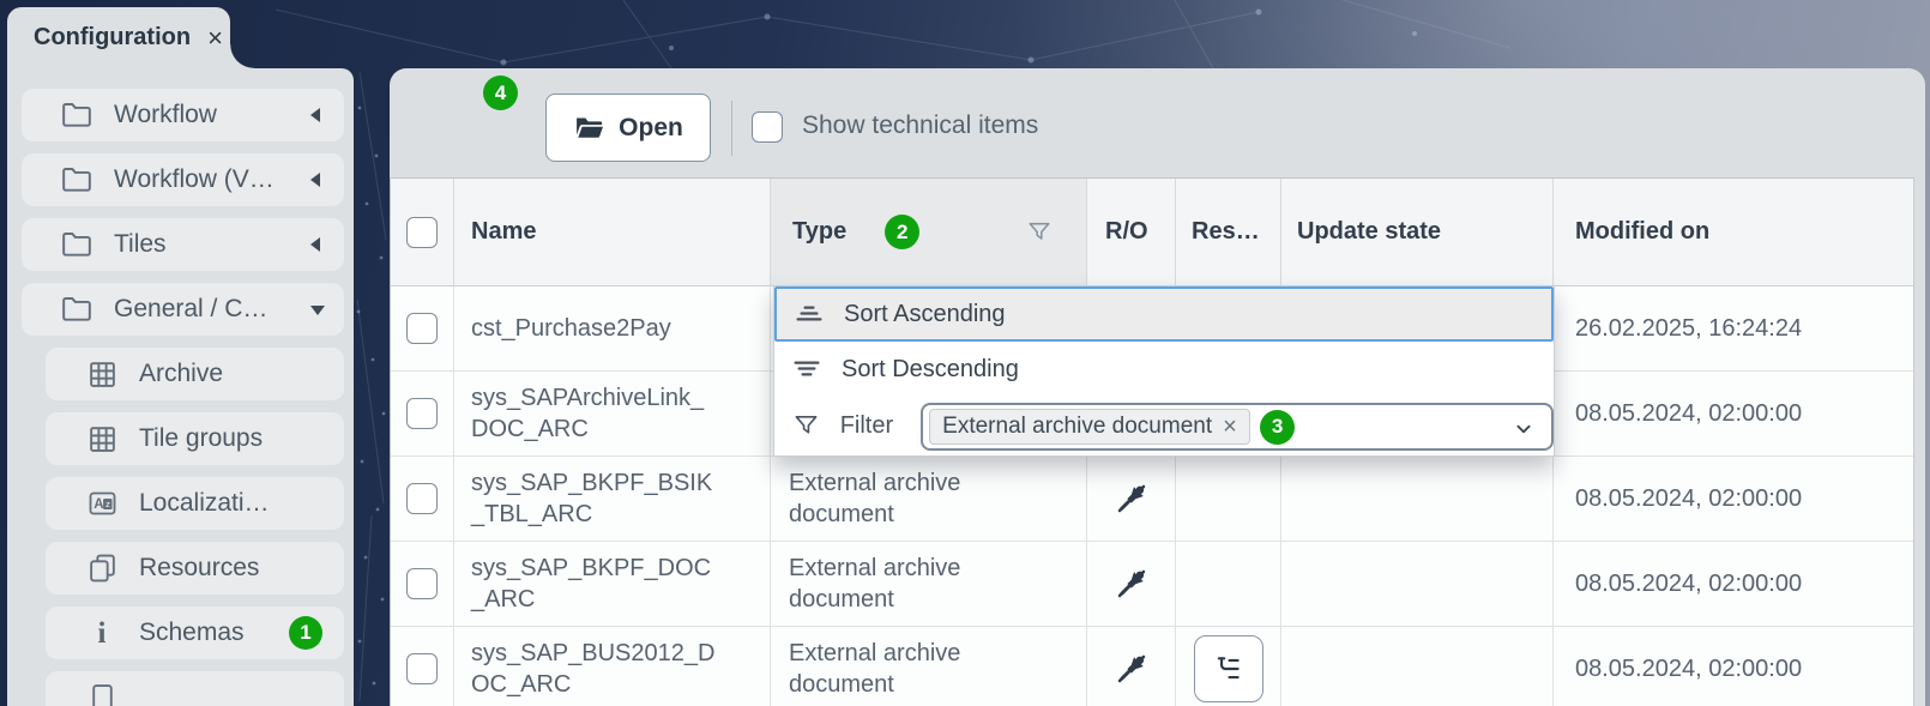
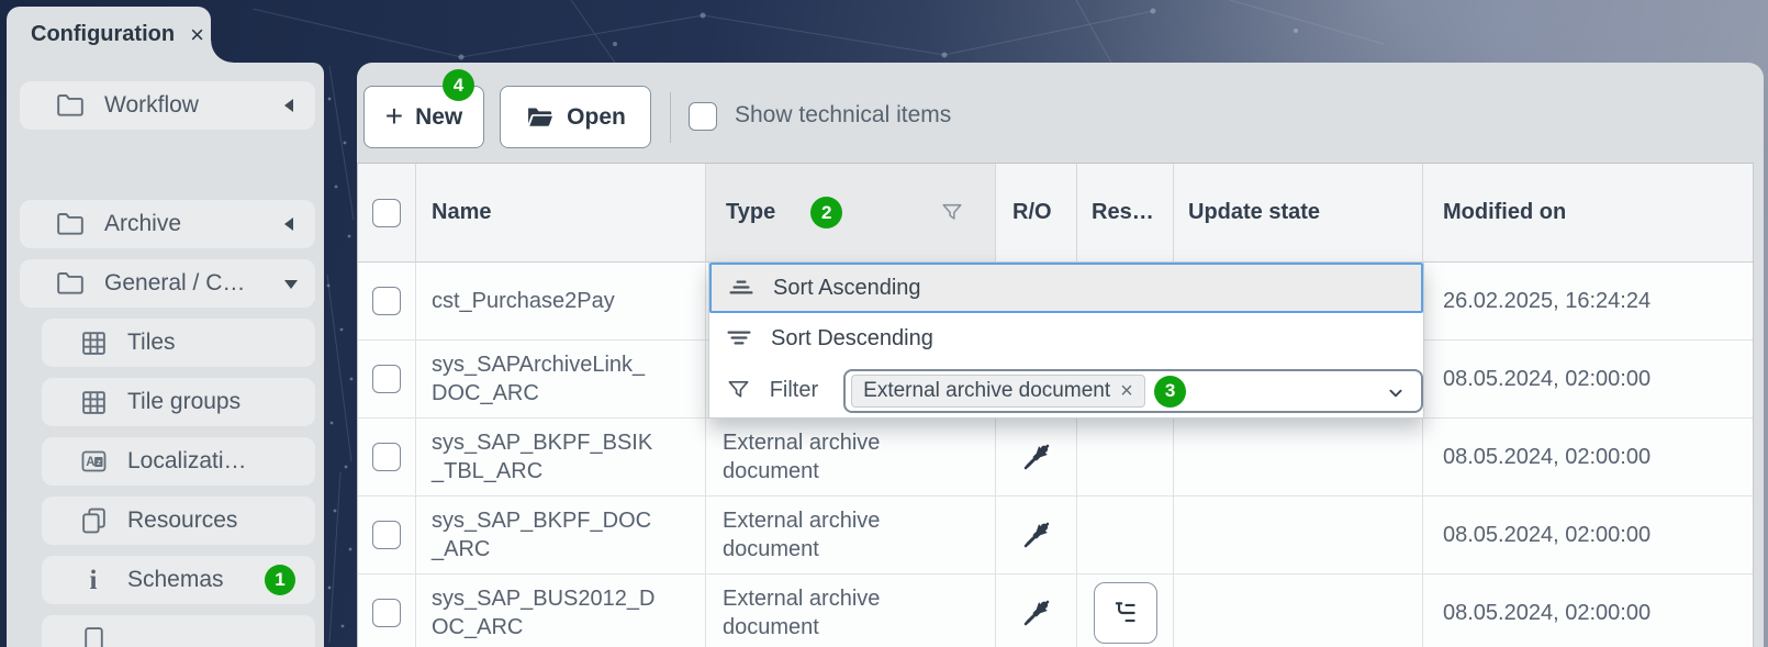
  Configuration
  ×
  Workflow
- Workflow (V…
- Tiles
+ Archive
  General / C…
- Archive
+ Tiles
  Tile groups
  A
  z
  Localizati…
  Resources
  i
  Schemas
  1
+ +
+ New
  4
  Open
  Show technical items
  Name
  Type
  2
  R/O
  Res…
  Update state
  Modified on
  cst_Purchase2Pay
  26.02.2025, 16:24:24
  sys_SAPArchiveLink_DOC_ARC
  08.05.2024, 02:00:00
  sys_SAP_BKPF_BSIK_TBL_ARC
  External archive document
  08.05.2024, 02:00:00
  sys_SAP_BKPF_DOC_ARC
  External archive document
  08.05.2024, 02:00:00
  sys_SAP_BUS2012_DOC_ARC
  External archive document
  08.05.2024, 02:00:00
  Sort Ascending
  Sort Descending
  Filter
  External archive document
  ×
  3
